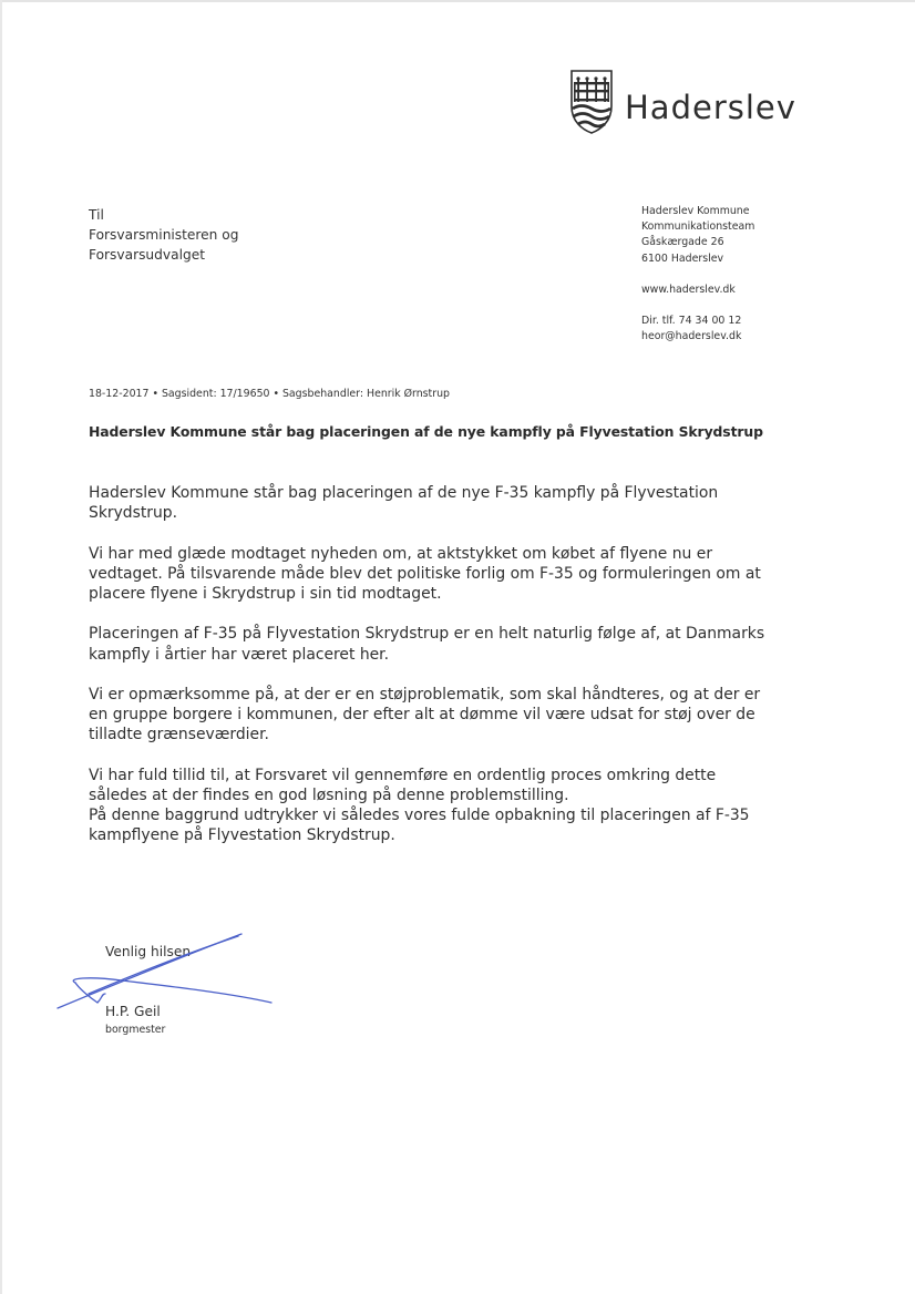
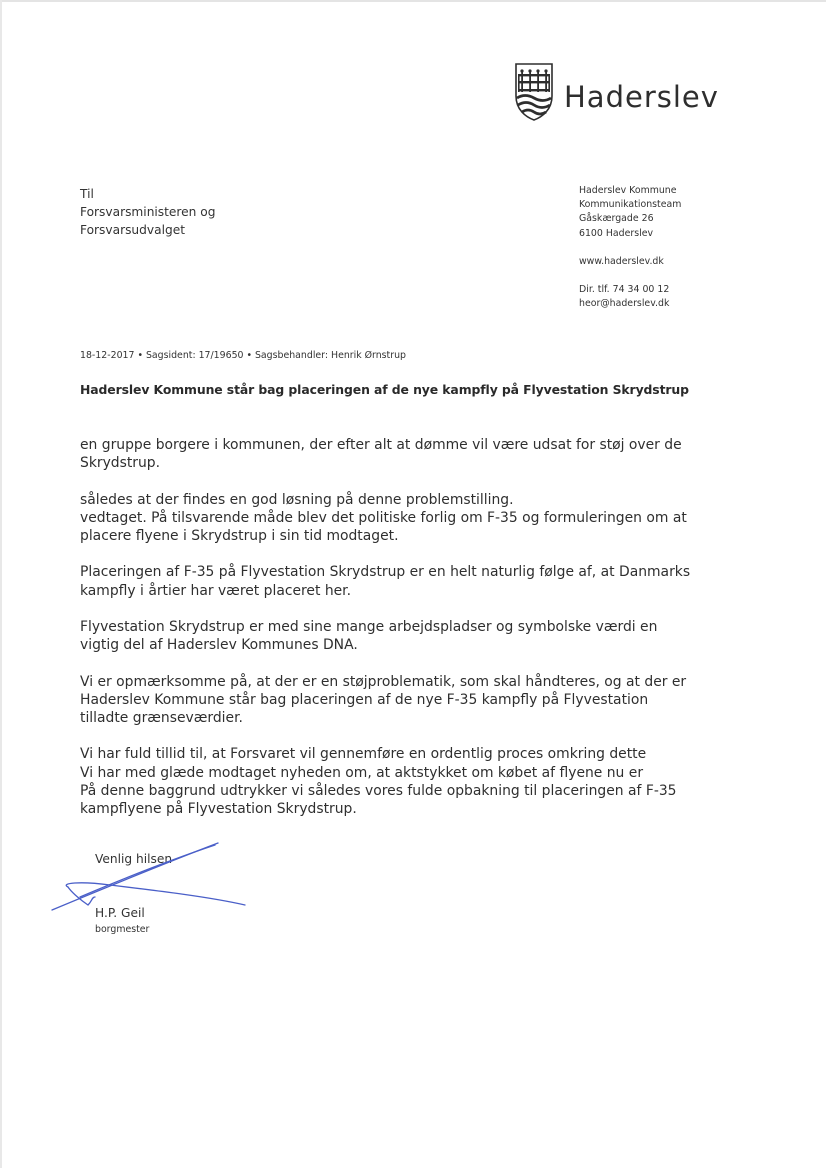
  Haderslev
  Til
  Forsvarsministeren og
  Forsvarsudvalget
  Haderslev Kommune
  Kommunikationsteam
  Gåskærgade 26
  6100 Haderslev
  www.haderslev.dk
  Dir. tlf. 74 34 00 12
  heor@haderslev.dk
  18-12-2017 • Sagsident: 17/19650 • Sagsbehandler: Henrik Ørnstrup
  Haderslev Kommune står bag placeringen af de nye kampfly på Flyvestation Skrydstrup
- Haderslev Kommune står bag placeringen af de nye F-35 kampfly på Flyvestation
+ en gruppe borgere i kommunen, der efter alt at dømme vil være udsat for støj over de
  Skrydstrup.
- Vi har med glæde modtaget nyheden om, at aktstykket om købet af flyene nu er
+ således at der findes en god løsning på denne problemstilling.
  vedtaget. På tilsvarende måde blev det politiske forlig om F-35 og formuleringen om at
  placere flyene i Skrydstrup i sin tid modtaget.
  Placeringen af F-35 på Flyvestation Skrydstrup er en helt naturlig følge af, at Danmarks
  kampfly i årtier har været placeret her.
+ Flyvestation Skrydstrup er med sine mange arbejdspladser og symbolske værdi en
+ vigtig del af Haderslev Kommunes DNA.
  Vi er opmærksomme på, at der er en støjproblematik, som skal håndteres, og at der er
- en gruppe borgere i kommunen, der efter alt at dømme vil være udsat for støj over de
+ Haderslev Kommune står bag placeringen af de nye F-35 kampfly på Flyvestation
  tilladte grænseværdier.
  Vi har fuld tillid til, at Forsvaret vil gennemføre en ordentlig proces omkring dette
- således at der findes en god løsning på denne problemstilling.
+ Vi har med glæde modtaget nyheden om, at aktstykket om købet af flyene nu er
  På denne baggrund udtrykker vi således vores fulde opbakning til placeringen af F-35
  kampflyene på Flyvestation Skrydstrup.
  Venlig hilsen
  H.P. Geil
  borgmester
